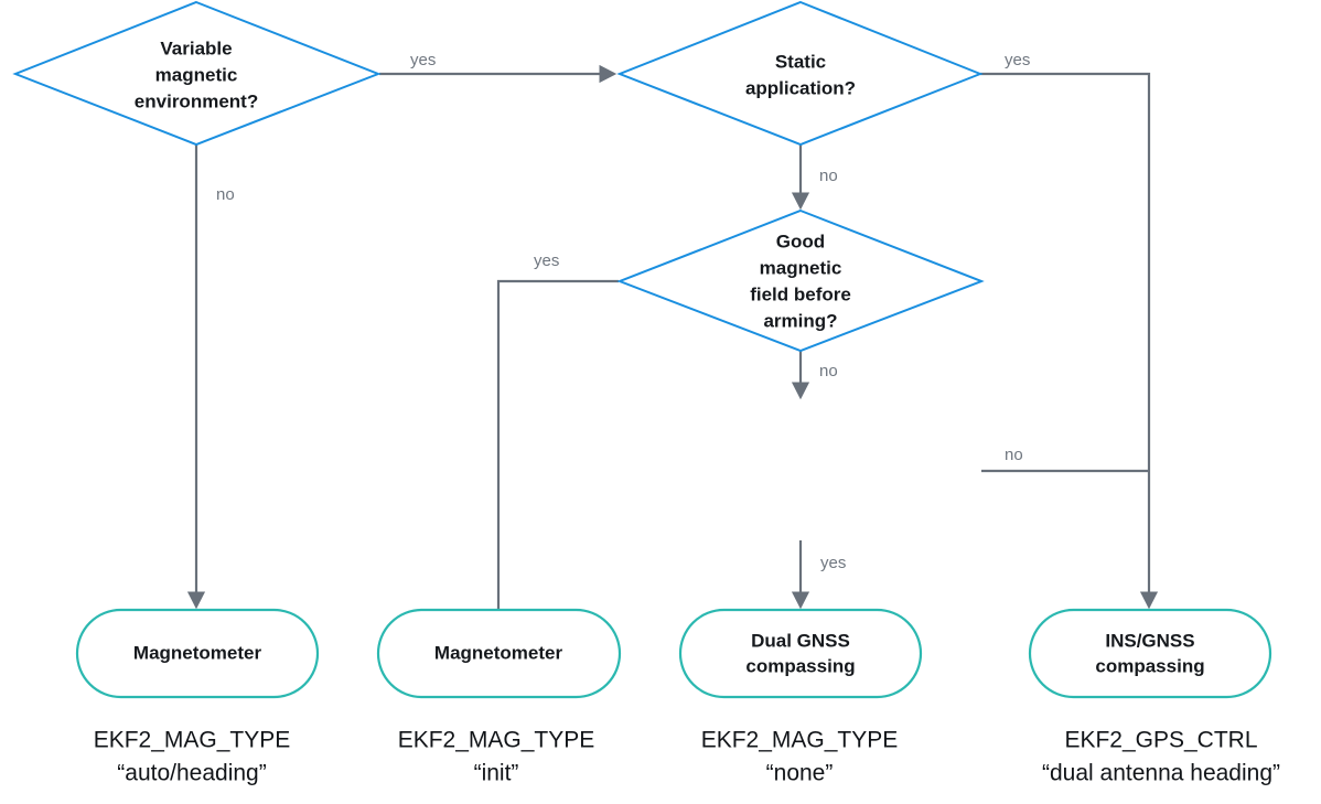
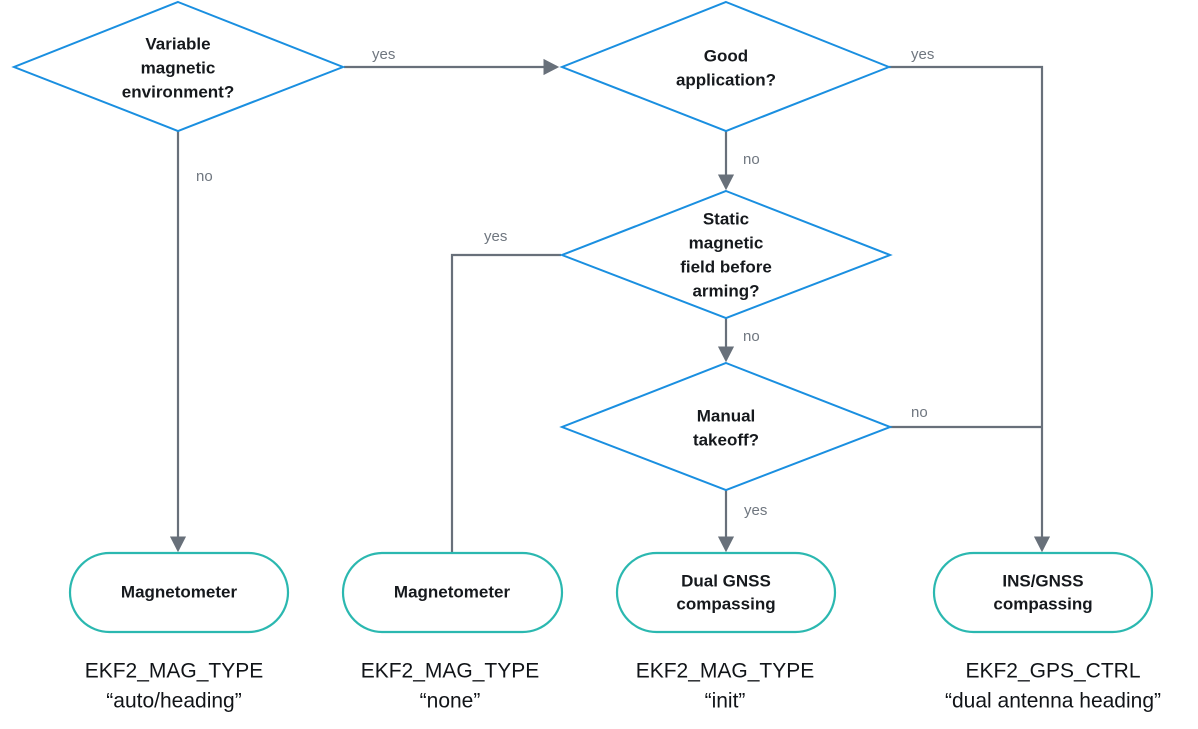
  yes
  no
  yes
  no
  yes
  no
  no
  yes
  Variable
  magnetic
  environment?
- Static
+ Good
  application?
- Good
+ Static
  magnetic
  field before
  arming?
+ Manual
+ takeoff?
  Magnetometer
  EKF2_MAG_TYPE
  “auto/heading”
  Magnetometer
  EKF2_MAG_TYPE
- “init”
+ “none”
  Dual GNSS
  compassing
  EKF2_MAG_TYPE
- “none”
+ “init”
  INS/GNSS
  compassing
  EKF2_GPS_CTRL
  “dual antenna heading”
